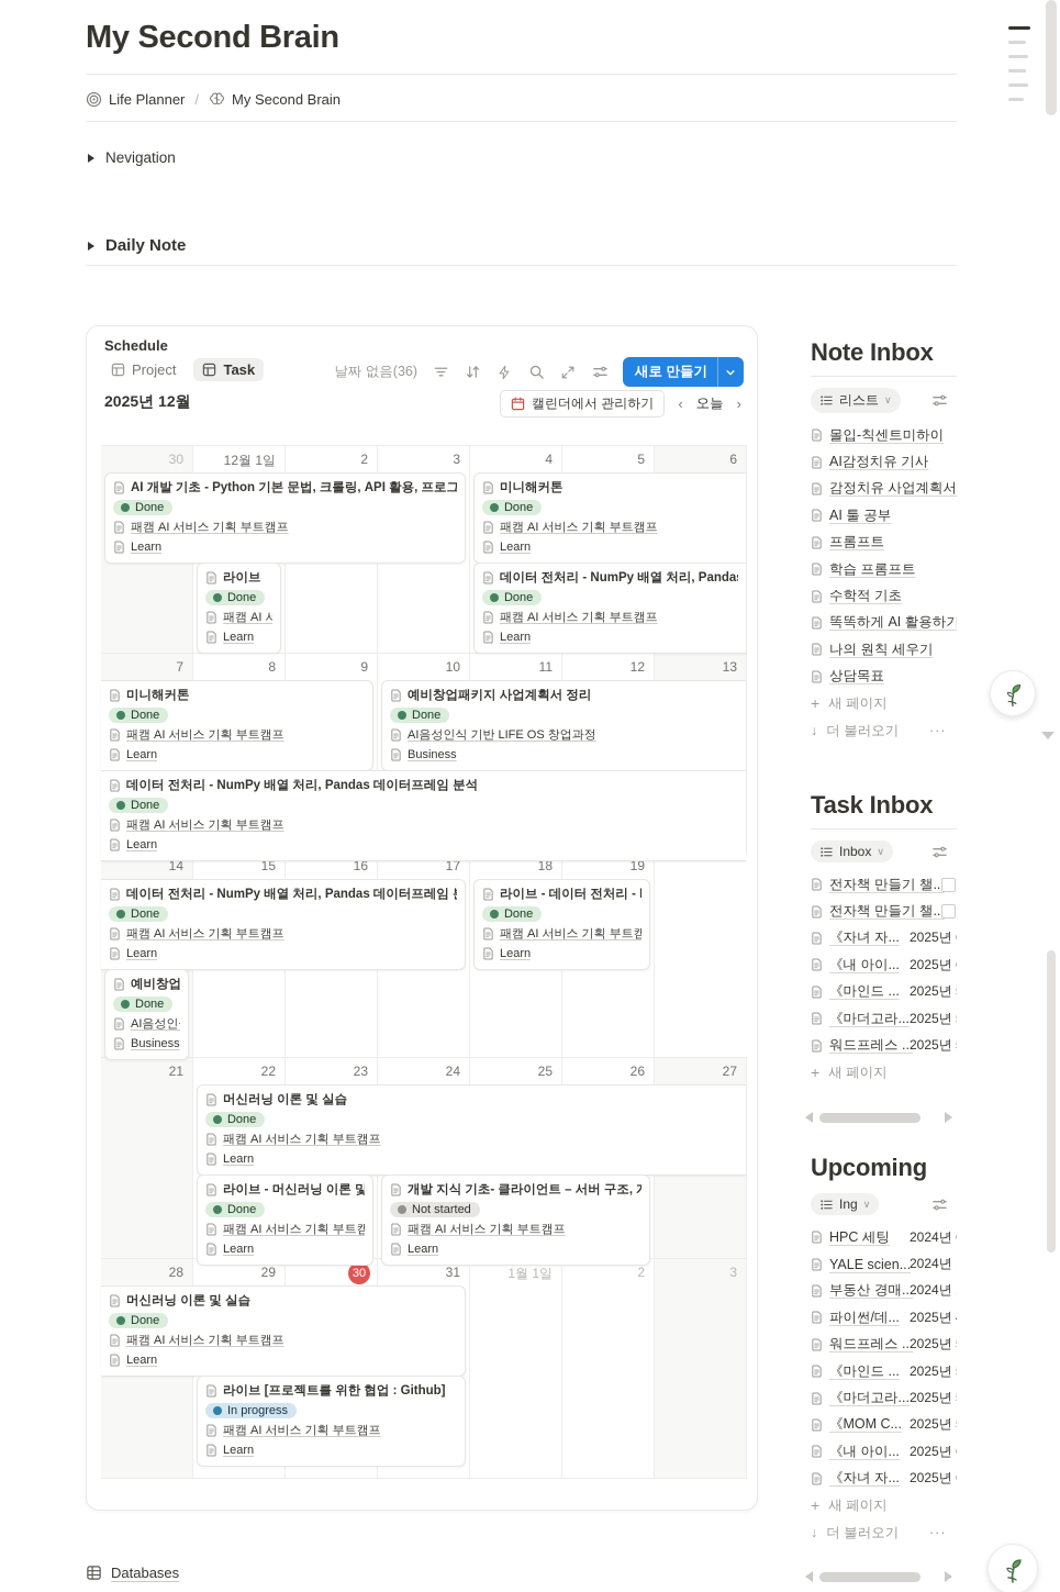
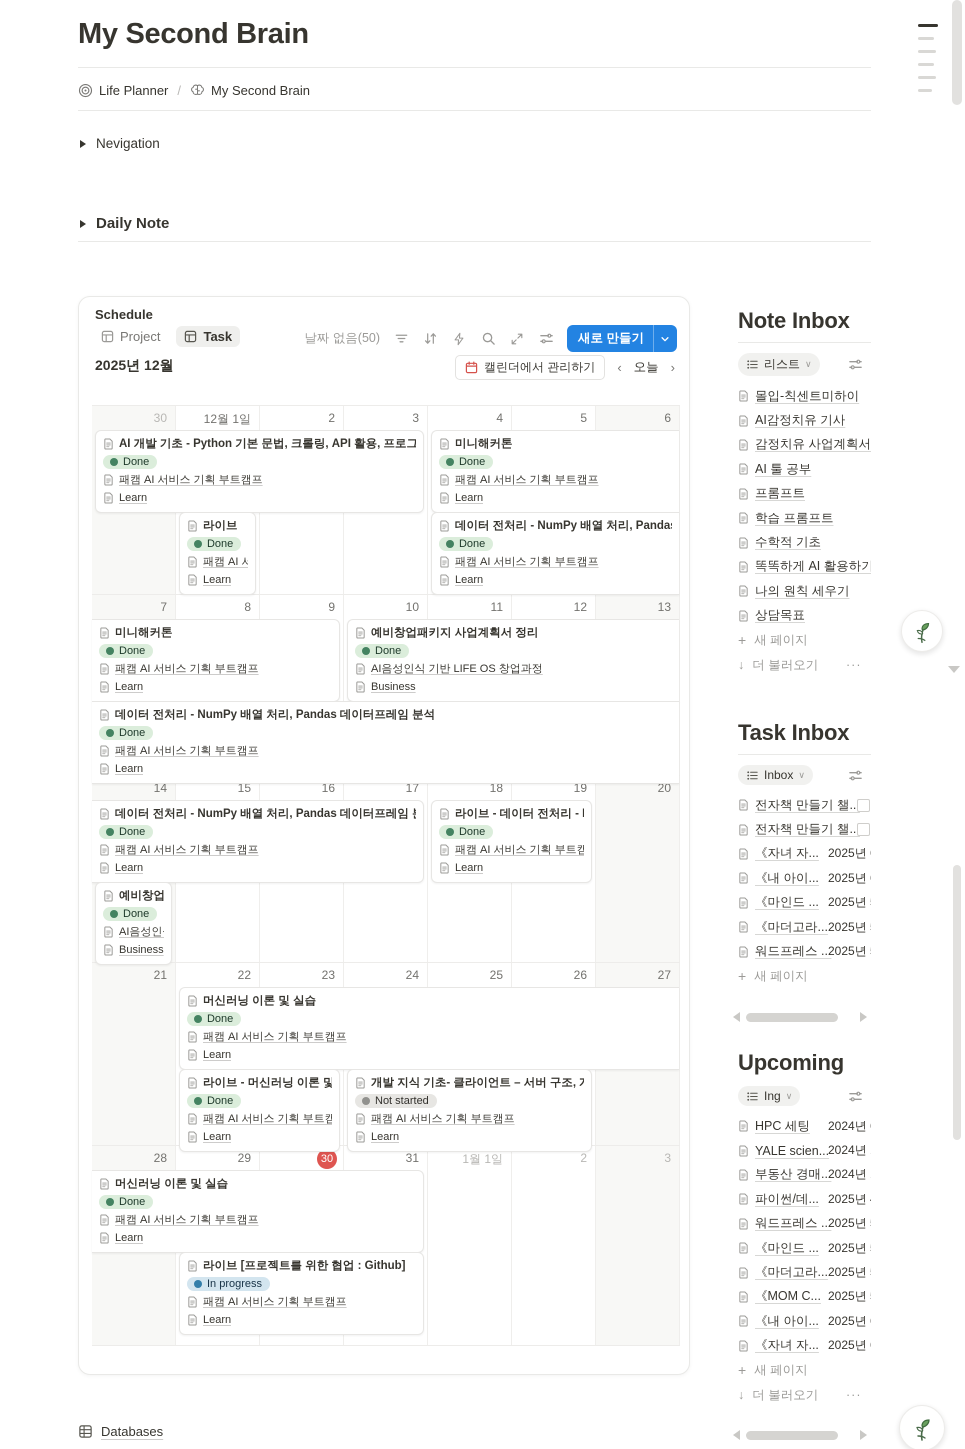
  My Second Brain
  Life Planner
  /
  My Second Brain
  Nevigation
  Daily Note
  Schedule
  Project
  Task
- 날짜 없음(36)
+ 날짜 없음(50)
  새로 만들기
  2025년 12월
  캘린더에서 관리하기
  ‹
  오늘
  ›
  30
  12월 1일
  2
  3
  4
  5
  6
  AI 개발 기초 - Python 기본 문법, 크롤링, API 활용, 프로그
  Done
  패캠 AI 서비스 기획 부트캠프
  Learn
  미니해커톤
  Done
  패캠 AI 서비스 기획 부트캠프
  Learn
  라이브
  Done
  패캠 AI 서
  Learn
  데이터 전처리 - NumPy 배열 처리, Panda
  Done
  패캠 AI 서비스 기획 부트캠프
  Learn
  7
  8
  9
  10
  11
  12
  13
  미니해커톤
  Done
  패캠 AI 서비스 기획 부트캠프
  Learn
  예비창업패키지 사업계획서 정리
  Done
  AI음성인식 기반 LIFE OS 창업과정
  Business
  데이터 전처리 - NumPy 배열 처리, Pandas 데이터프레임 분석
  Done
  패캠 AI 서비스 기획 부트캠프
  Learn
  14
  15
  16
  17
  18
  19
+ 20
  데이터 전처리 - NumPy 배열 처리, Pandas 데이터프레임
  Done
  패캠 AI 서비스 기획 부트캠프
  Learn
  Done
  패캠 AI 서비스 기획 부트캠
  Learn
  Done
  Business
  21
  22
  23
  24
  25
  26
  27
  머신러닝 이론 및 실습
  Done
  패캠 AI 서비스 기획 부트캠프
  Learn
  라이브 - 머신러닝 이론 및
  Done
  패캠 AI 서비스 기획 부트캠
  Learn
  개발 지식 기초- 클라이언트 – 서버 구조,
  Not started
  패캠 AI 서비스 기획 부트캠프
  Learn
  28
  29
  30
  31
  1월 1일
  2
  3
  머신러닝 이론 및 실습
  Done
  패캠 AI 서비스 기획 부트캠프
  Learn
  라이브 [프로젝트를 위한 협업 : Github]
  In progress
  패캠 AI 서비스 기획 부트캠프
  Learn
  Note Inbox
  리스트
  ∨
  몰입-칙센트미하이
  AI감정치유 기사
  감정치유 사업계획서
  AI 툴 공부
  프롬프트
  학습 프롬프트
  수학적 기초
  똑똑하게 AI 활용하기
  나의 원칙 세우기
  상담목표
  +
  새 페이지
  ↓
  더 불러오기
  ···
  Task Inbox
  Inbox
  ∨
  전자책 만들기 챌..
  전자책 만들기 챌..
  《자녀 자...
  2025년
  《내 아이...
  2025년
  《마인드 ...
  2025년
  《마더고라...
  2025년
  워드프레스 ...
  2025년
  +
  새 페이지
  Upcoming
  Ing
  ∨
  HPC 세팅
  2024년
  YALE scien...
  2024년
  부동산 경매...
  2024년
  파이썬/데...
  2025년
  워드프레스 ...
  2025년
  《마인드 ...
  2025년
  《마더고라...
  2025년
  《MOM C...
  2025년
  《내 아이...
  2025년
  《자녀 자...
  2025년
  +
  새 페이지
  ↓
  더 불러오기
  ···
  Databases
